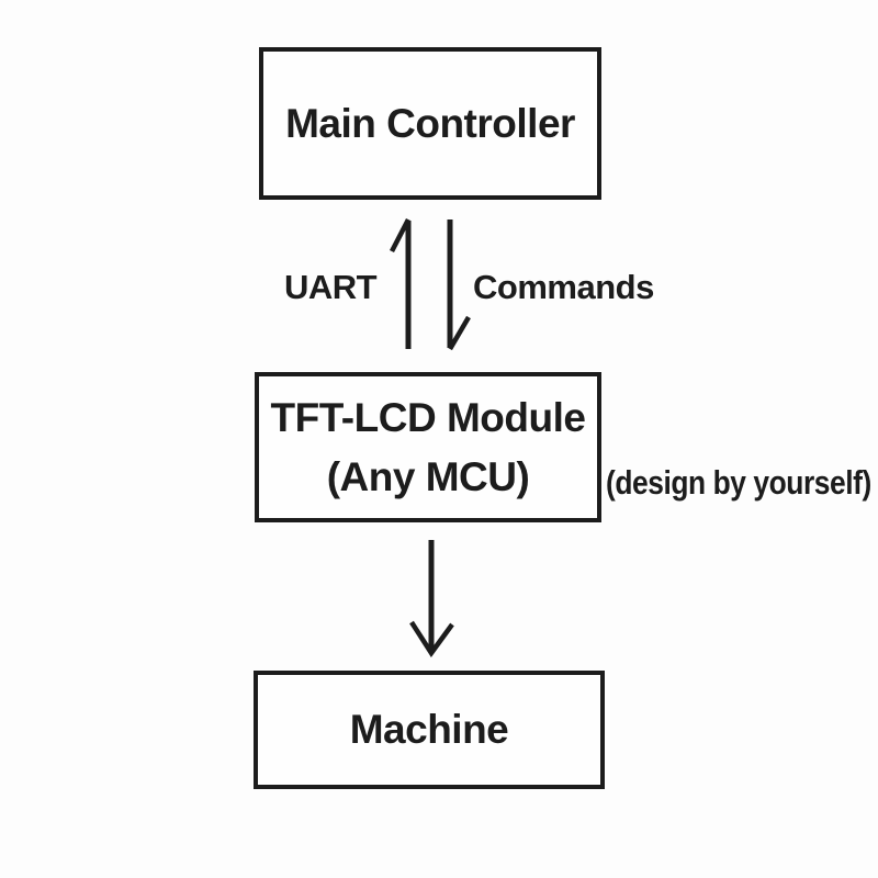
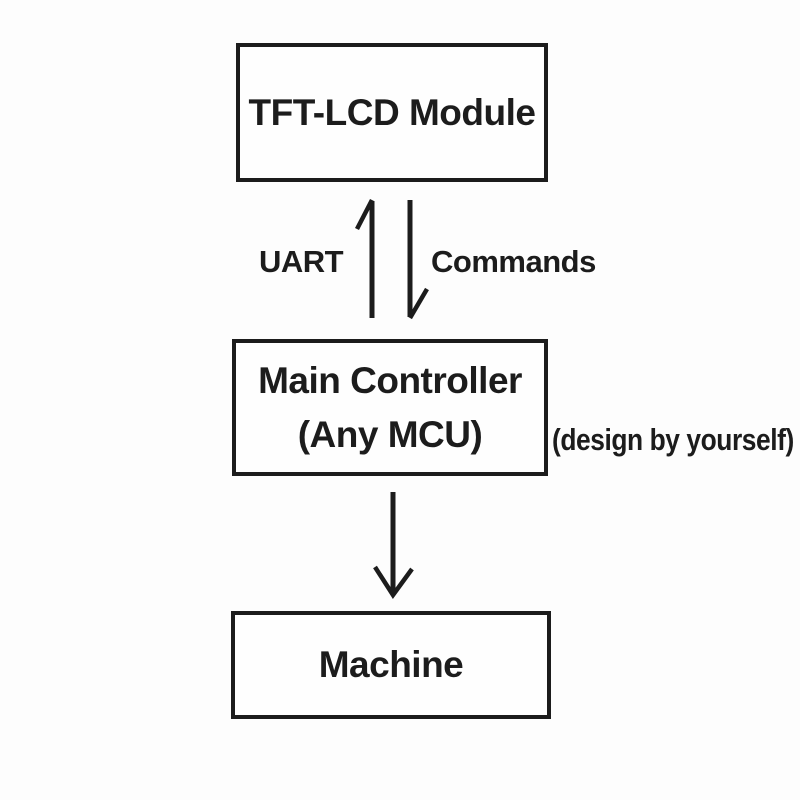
- Main Controller
+ TFT-LCD Module
  UART
  Commands
- TFT-LCD Module
+ Main Controller
  (Any MCU)
  (design by yourself)
  Machine
